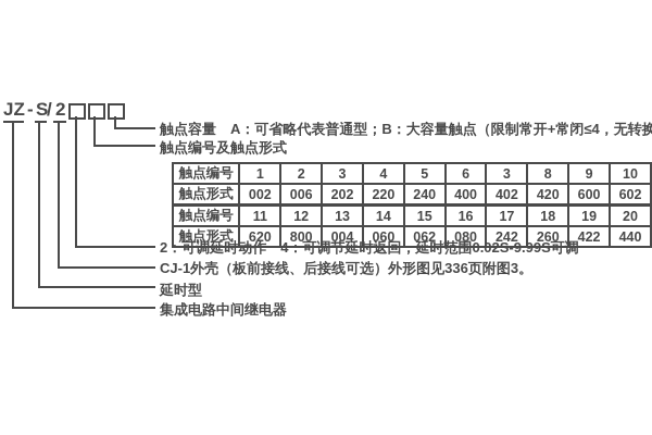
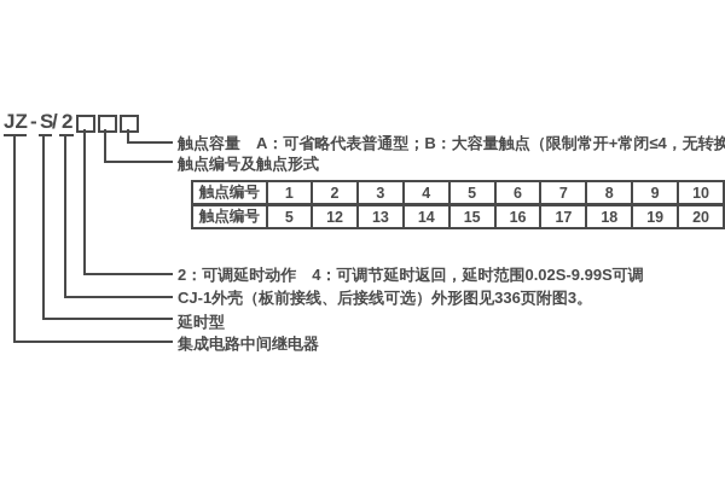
  JZ
  -
  S
  /
  2
  触点容量 A：可省略代表普通型；B：大容量触点（限制常开+常闭≤4，无转换
  触点编号及触点形式
  2：可调延时动作 4：可调节延时返回，延时范围0.02S-9.99S可调
  CJ-1外壳（板前接线、后接线可选）外形图见336页附图3。
  延时型
  集成电路中间继电器
- 触点编号	1	2	3	4	5	6	3	8	9	10
+ 触点编号	1	2	3	4	5	6	7	8	9	10
- 触点形式	002	006	202	220	240	400	402	420	600	602
- 触点编号	11	12	13	14	15	16	17	18	19	20
+ 触点编号	5	12	13	14	15	16	17	18	19	20
- 触点形式	620	800	004	060	062	080	242	260	422	440
